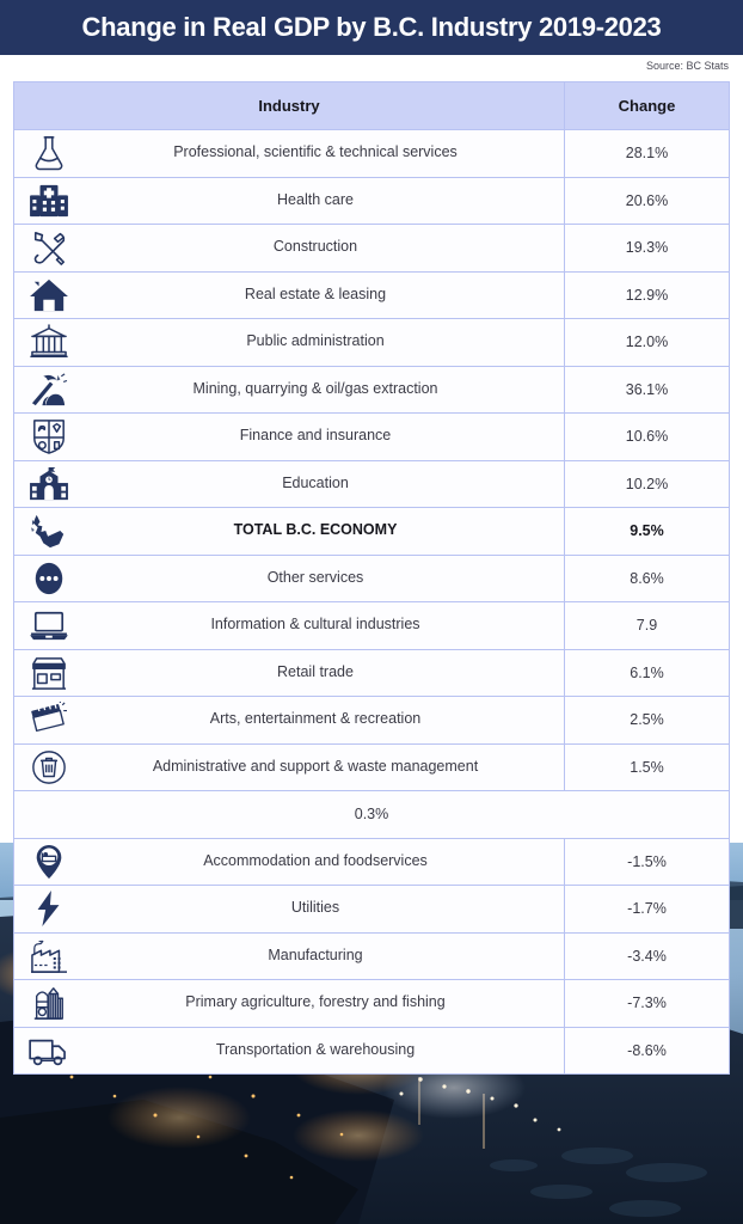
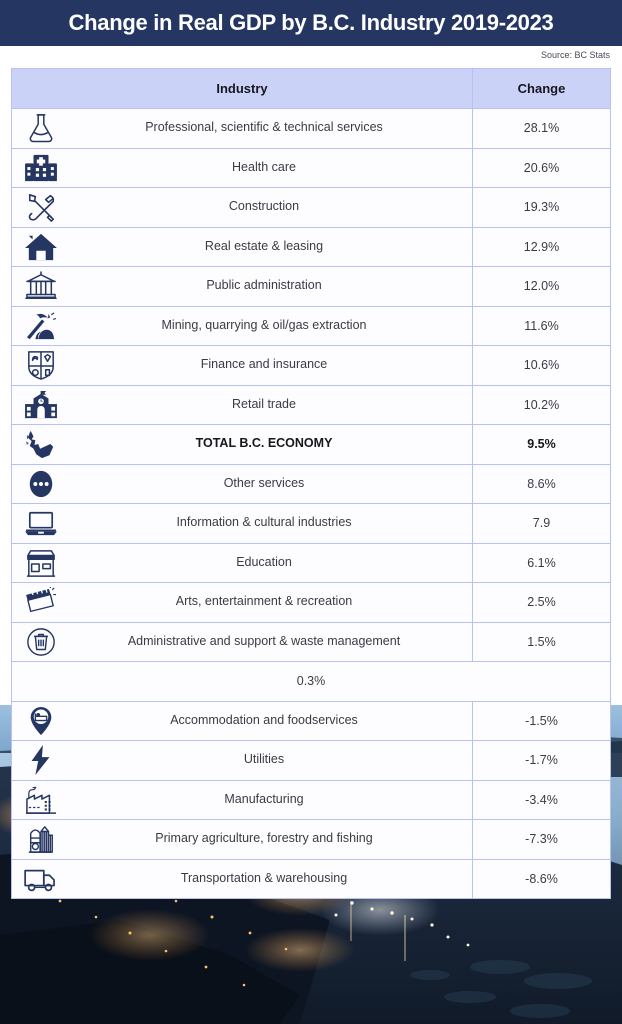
  Change in Real GDP by B.C. Industry 2019-2023
  Source: BC Stats
  Industry
  Change
  Professional, scientific & technical services
  28.1%
  Health care
  20.6%
  Construction
  19.3%
  Real estate & leasing
  12.9%
  Public administration
  12.0%
  Mining, quarrying & oil/gas extraction
- 36.1%
+ 11.6%
  Finance and insurance
  10.6%
- Education
+ Retail trade
  10.2%
  TOTAL B.C. ECONOMY
  9.5%
  Other services
  8.6%
  Information & cultural industries
  7.9
- Retail trade
+ Education
  6.1%
  Arts, entertainment & recreation
  2.5%
  Administrative and support & waste management
  1.5%
  0.3%
  Accommodation and foodservices
  -1.5%
  Utilities
  -1.7%
  Manufacturing
  -3.4%
  Primary agriculture, forestry and fishing
  -7.3%
  Transportation & warehousing
  -8.6%
